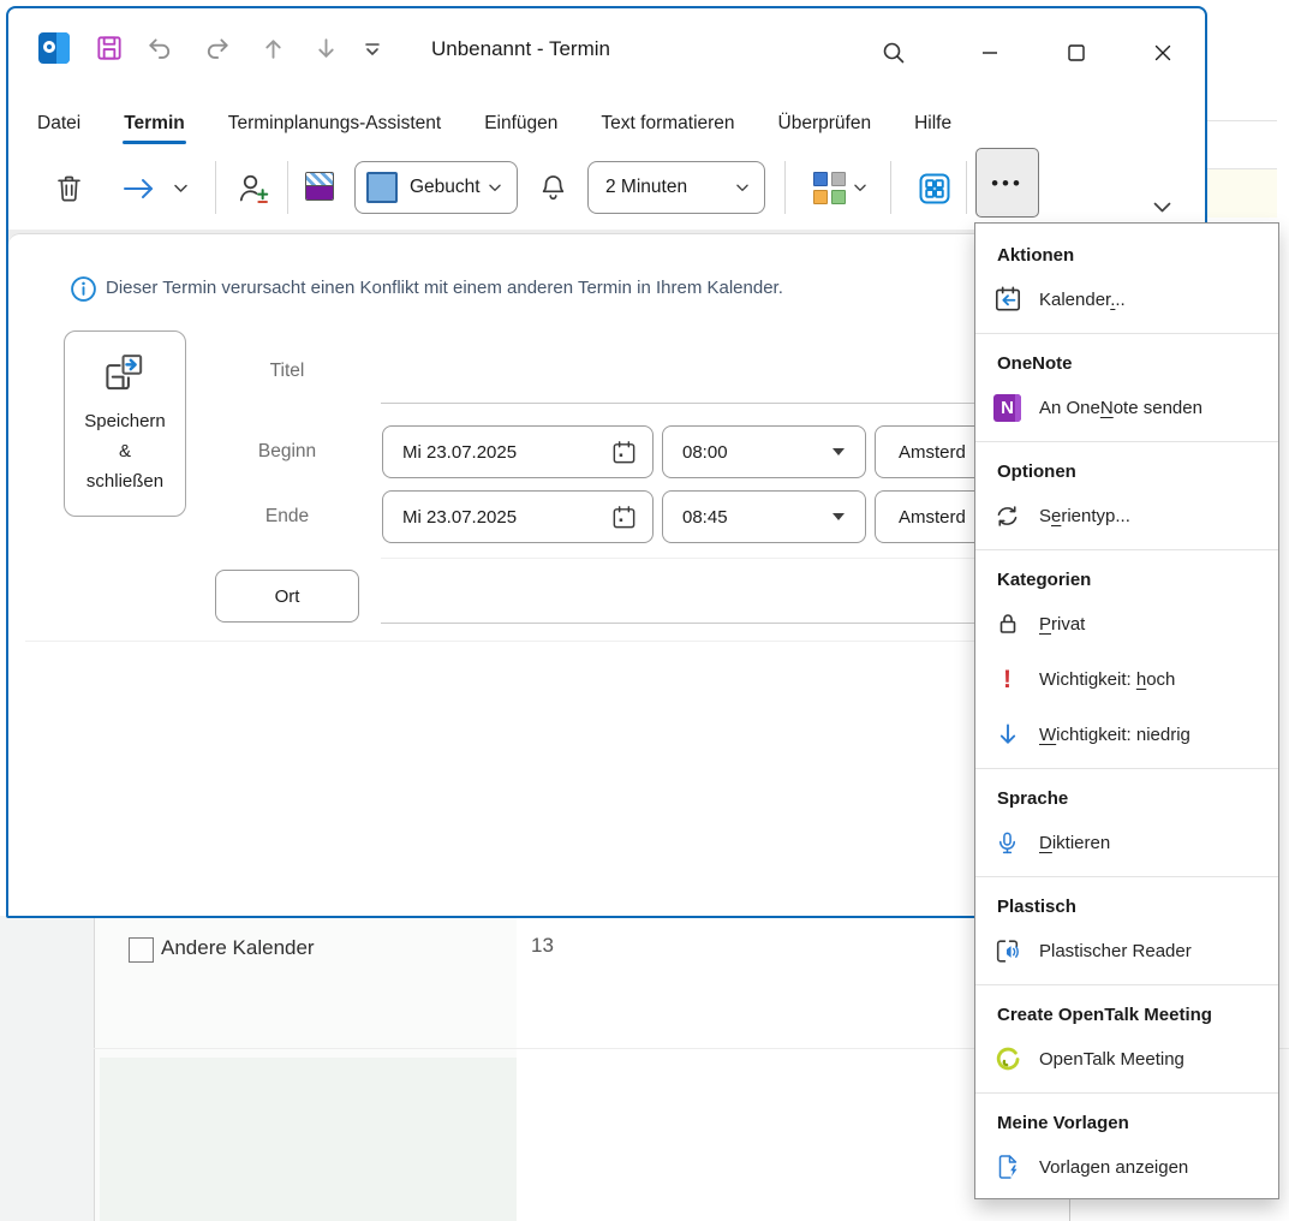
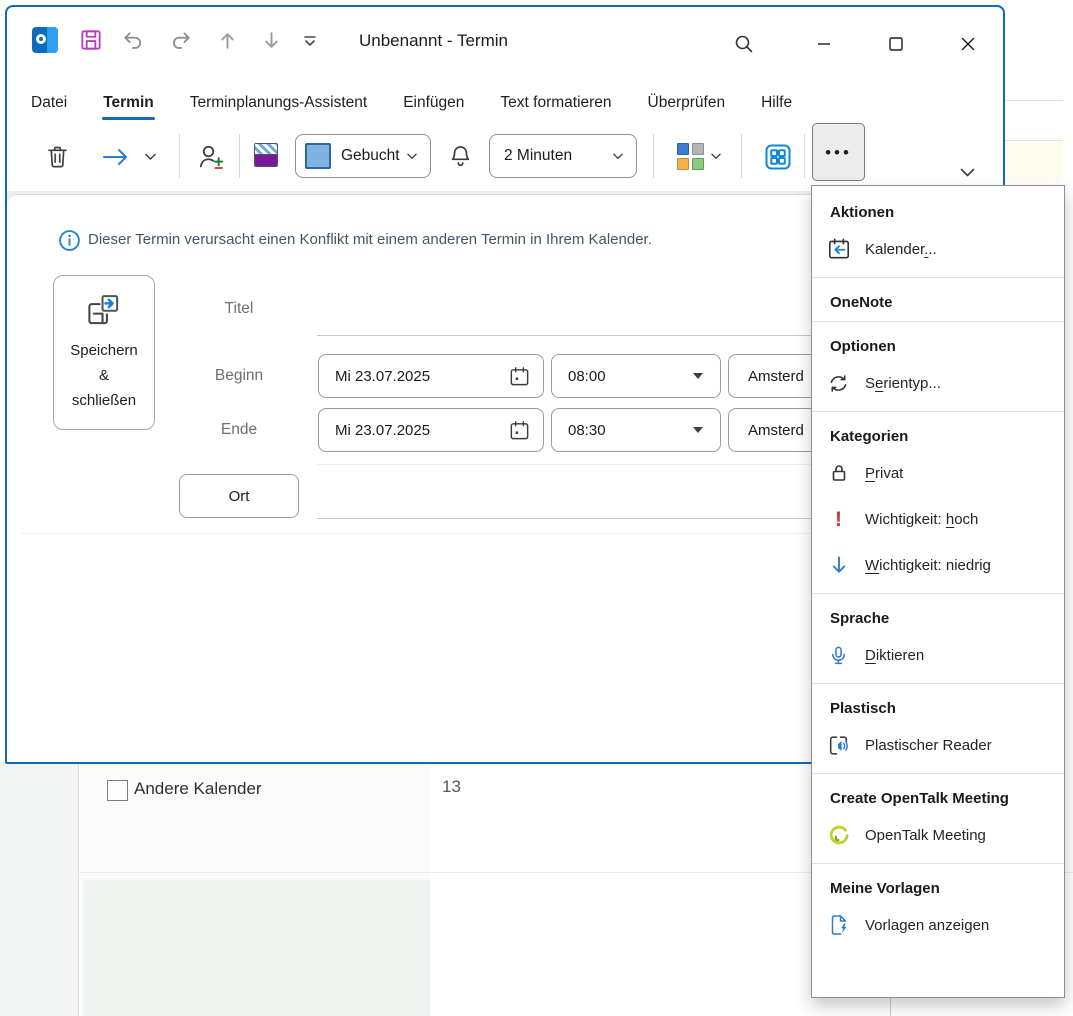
  Andere Kalender
  13
  Unbenannt - Termin
  Datei
  Termin
  Terminplanungs-Assistent
  Einfügen
  Text formatieren
  Überprüfen
  Hilfe
  Gebucht
  2 Minuten
  Dieser Termin verursacht einen Konflikt mit einem anderen Termin in Ihrem Kalender.
  Speichern
  &
  schließen
  Titel
  Beginn
  Ende
  Mi 23.07.2025
  08:00
  Amsterd
  Mi 23.07.2025
- 08:45
+ 08:30
  Amsterd
  Ort
  Aktionen
  Kalender...
  OneNote
- N
- An OneNote senden
  Optionen
  Serientyp...
  Kategorien
  Privat
  !
  Wichtigkeit: hoch
  Wichtigkeit: niedrig
  Sprache
  Diktieren
  Plastisch
  Plastischer Reader
  Create OpenTalk Meeting
  OpenTalk Meeting
  Meine Vorlagen
  Vorlagen anzeigen
